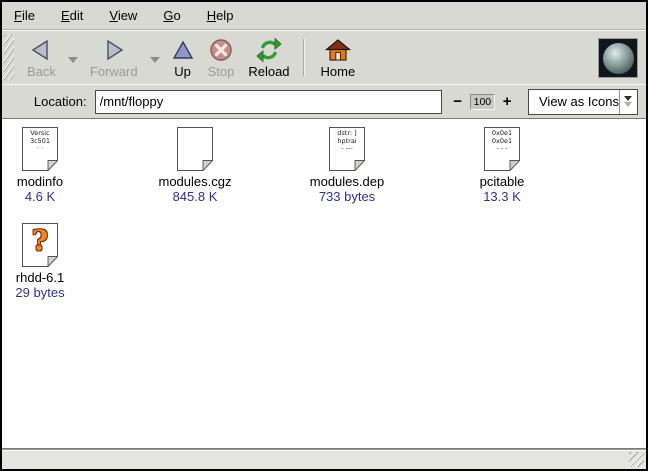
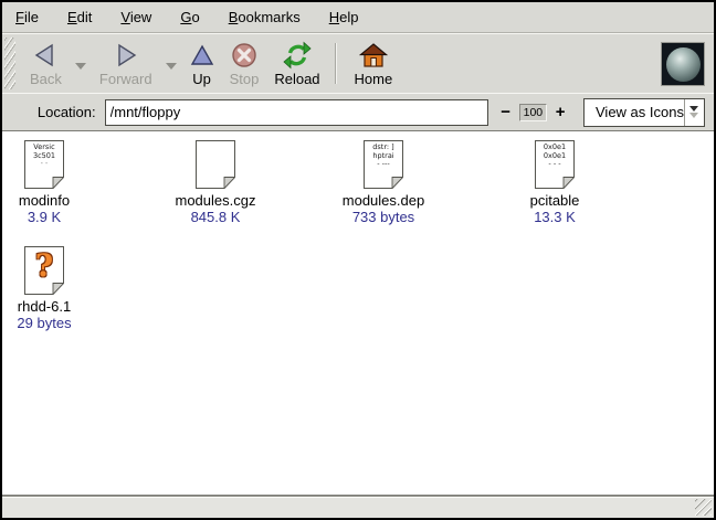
  File
  Edit
  View
  Go
+ Bookmarks
  Help
  Back
  Forward
  Up
  Stop
  Reload
  Home
  Location:
  /mnt/floppy
  −
  100
  +
  View as Icons
  Versic
  3c501
  · ·
  modinfo
- 4.6 K
+ 3.9 K
  modules.cgz
  845.8 K
  dstr: ]
  hptrai
  - ---
  modules.dep
  733 bytes
  0x0e1
  0x0e1
  - - -
  pcitable
  13.3 K
  ?
  rhdd-6.1
  29 bytes
